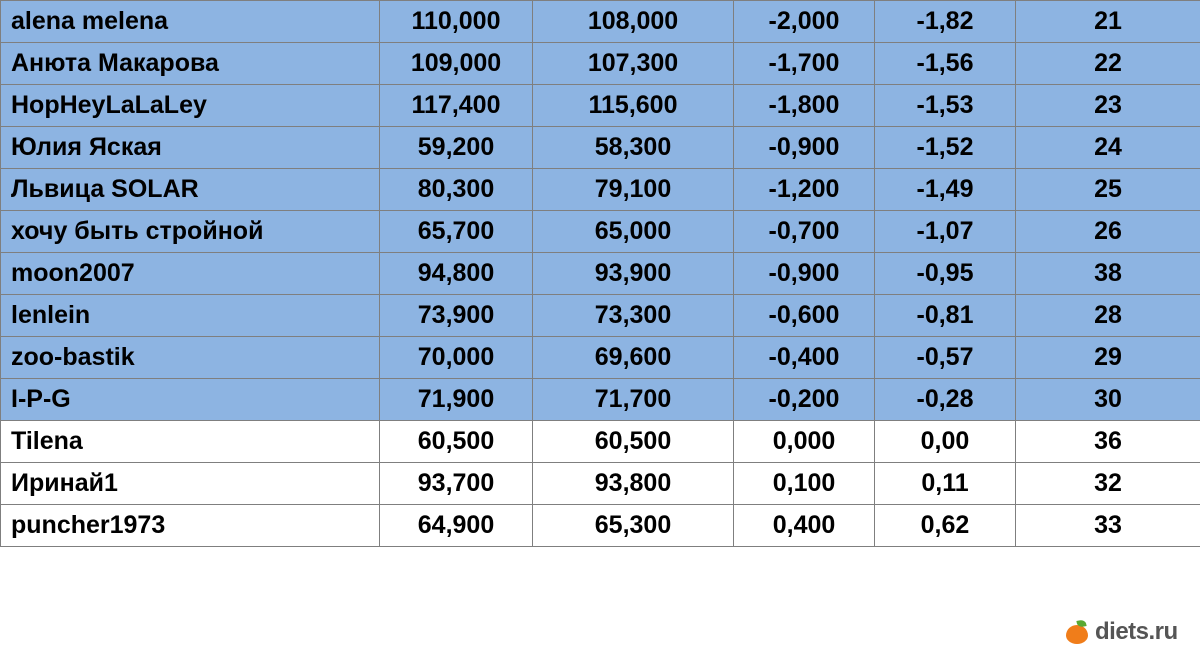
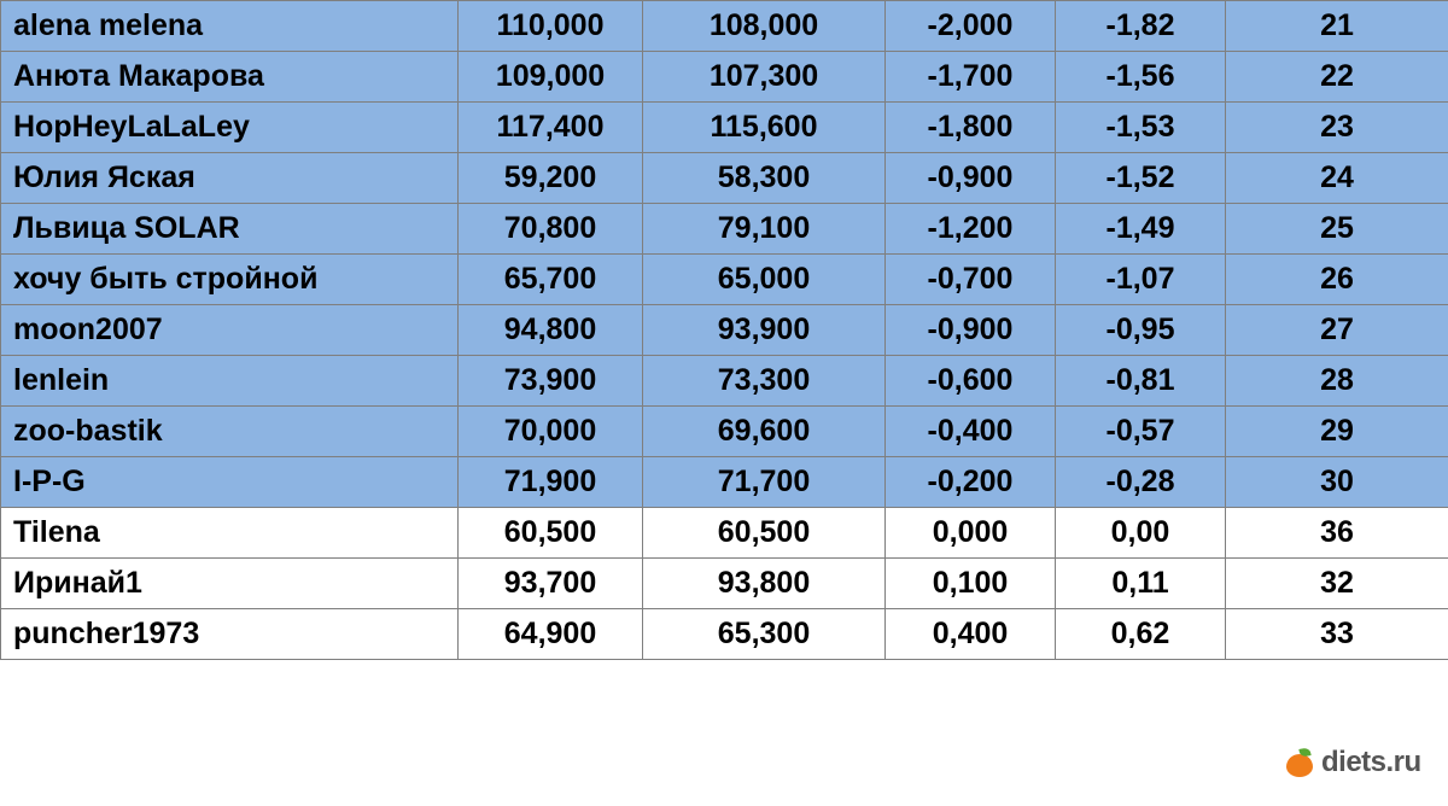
  alena melena	110,000	108,000	-2,000	-1,82	21
  Анюта Макарова	109,000	107,300	-1,700	-1,56	22
  HopHeyLaLaLey	117,400	115,600	-1,800	-1,53	23
  Юлия Яская	59,200	58,300	-0,900	-1,52	24
- Львица SOLAR	80,300	79,100	-1,200	-1,49	25
+ Львица SOLAR	70,800	79,100	-1,200	-1,49	25
  хочу быть стройной	65,700	65,000	-0,700	-1,07	26
- moon2007	94,800	93,900	-0,900	-0,95	38
+ moon2007	94,800	93,900	-0,900	-0,95	27
  lenlein	73,900	73,300	-0,600	-0,81	28
  zoo-bastik	70,000	69,600	-0,400	-0,57	29
  I-P-G	71,900	71,700	-0,200	-0,28	30
  Tilena	60,500	60,500	0,000	0,00	36
  Иринай1	93,700	93,800	0,100	0,11	32
  puncher1973	64,900	65,300	0,400	0,62	33
  diets.ru
